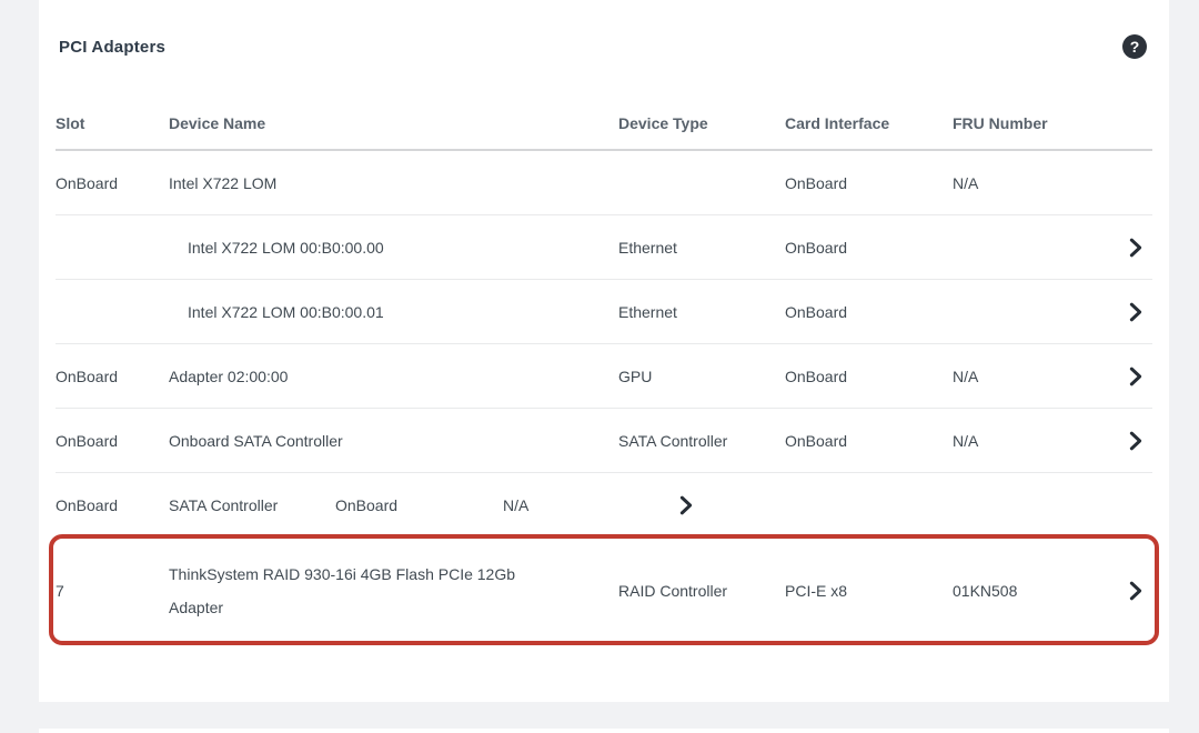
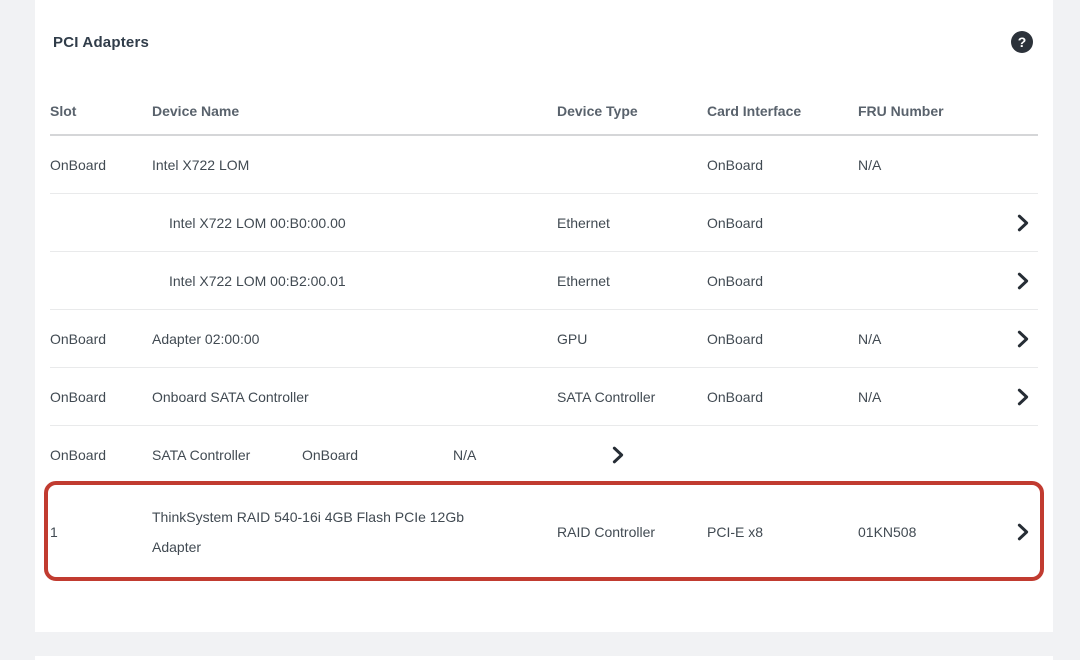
  PCI Adapters
  ?
  Slot
  Device Name
  Device Type
  Card Interface
  FRU Number
  OnBoard
  Intel X722 LOM
  OnBoard
  N/A
  Intel X722 LOM 00:B0:00.00
  Ethernet
  OnBoard
- Intel X722 LOM 00:B0:00.01
+ Intel X722 LOM 00:B2:00.01
  Ethernet
  OnBoard
  OnBoard
  Adapter 02:00:00
  GPU
  OnBoard
  N/A
  OnBoard
  Onboard SATA Controller
  SATA Controller
  OnBoard
  N/A
  OnBoard
  SATA Controller
  OnBoard
  N/A
- 7
+ 1
- ThinkSystem RAID 930-16i 4GB Flash PCIe 12Gb Adapter
+ ThinkSystem RAID 540-16i 4GB Flash PCIe 12Gb Adapter
  RAID Controller
  PCI-E x8
  01KN508
